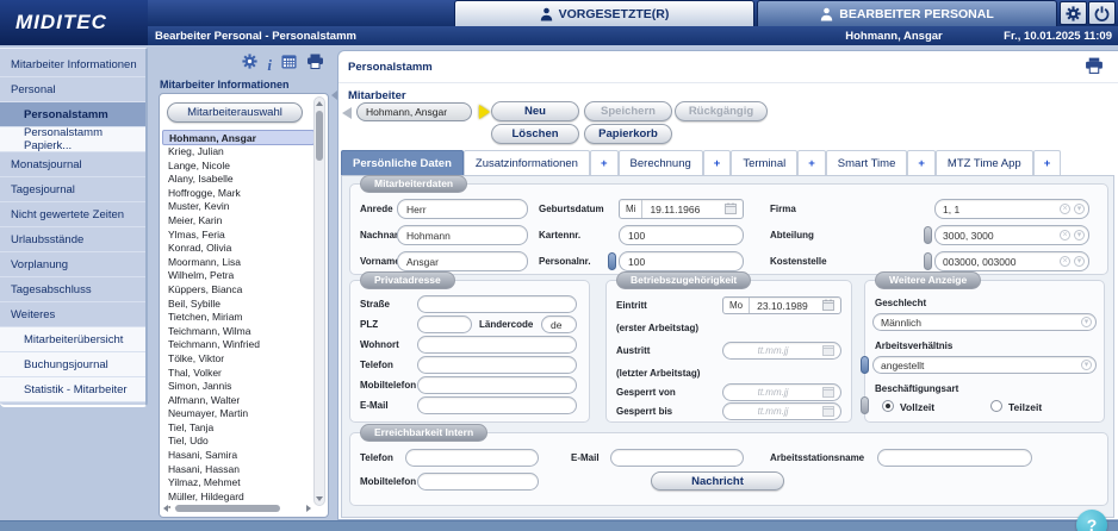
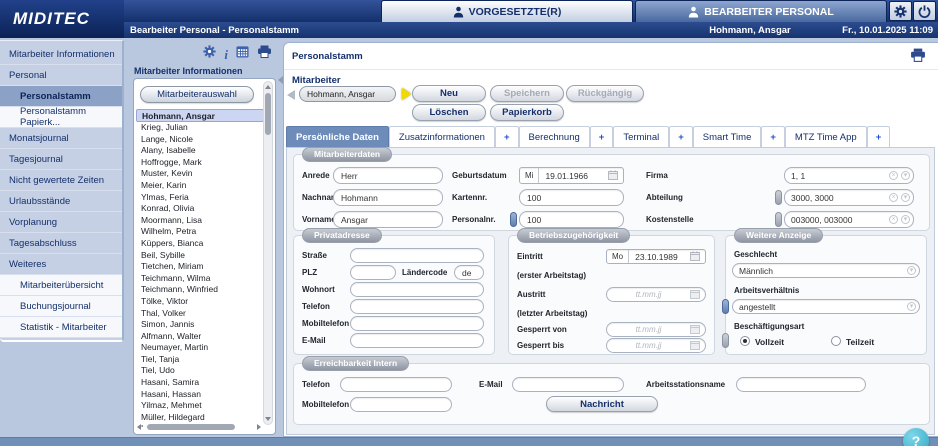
  VORGESETZTE(R)
  BEARBEITER PERSONAL
  MIDITEC
  Bearbeiter Personal - Personalstamm
  Hohmann, Ansgar
  Fr., 10.01.2025 11:09
  Mitarbeiter Informationen
  Personal
  Personalstamm
  Personalstamm Papierk...
  Monatsjournal
  Tagesjournal
  Nicht gewertete Zeiten
  Urlaubsstände
  Vorplanung
  Tagesabschluss
  Weiteres
  Mitarbeiterübersicht
  Buchungsjournal
  Statistik - Mitarbeiter
  i
  Mitarbeiter Informationen
  Mitarbeiterauswahl
  Hohmann, Ansgar
  Krieg, Julian
  Lange, Nicole
  Alany, Isabelle
  Hoffrogge, Mark
  Muster, Kevin
  Meier, Karin
  Ylmas, Feria
  Konrad, Olivia
  Moormann, Lisa
  Wilhelm, Petra
  Küppers, Bianca
  Beil, Sybille
  Tietchen, Miriam
  Teichmann, Wilma
  Teichmann, Winfried
  Tölke, Viktor
  Thal, Volker
  Simon, Jannis
  Alfmann, Walter
  Neumayer, Martin
  Tiel, Tanja
  Tiel, Udo
  Hasani, Samira
  Hasani, Hassan
  Yilmaz, Mehmet
  Müller, Hildegard
  Personalstamm
  Mitarbeiter
  Hohmann, Ansgar
  Neu
  Speichern
  Rückgängig
  Löschen
  Papierkorb
  Persönliche Daten
  Zusatzinformationen
  +
  Berechnung
  +
  Terminal
  +
  Smart Time
  +
  MTZ Time App
  +
  Mitarbeiterdaten
  Anrede
  Herr
  Nachna
  Hohmann
  Vornam
  Ansgar
  Geburtsdatum
  Mi
- 19.11.1966
+ 19.01.1966
  Kartennr.
  100
  Personalnr.
  100
  Firma
  1, 1
  Abteilung
  3000, 3000
  Kostenstelle
  003000, 003000
  Privatadresse
  Straße
  PLZ
  Ländercode
  de
  Wohnort
  Telefon
  Mobiltelefon
  E-Mail
  Betriebszugehörigkeit
  Eintritt
  Mo
  23.10.1989
  (erster Arbeitstag)
  Austritt
  tt.mm.jj
  (letzter Arbeitstag)
  Gesperrt von
  tt.mm.jj
  Gesperrt bis
  tt.mm.jj
  Weitere Anzeige
  Geschlecht
  Männlich
  Arbeitsverhältnis
  angestellt
  Beschäftigungsart
  Vollzeit
  Teilzeit
  Erreichbarkeit Intern
  Telefon
  Mobiltelefon
  E-Mail
  Nachricht
  Arbeitsstationsname
  ?
